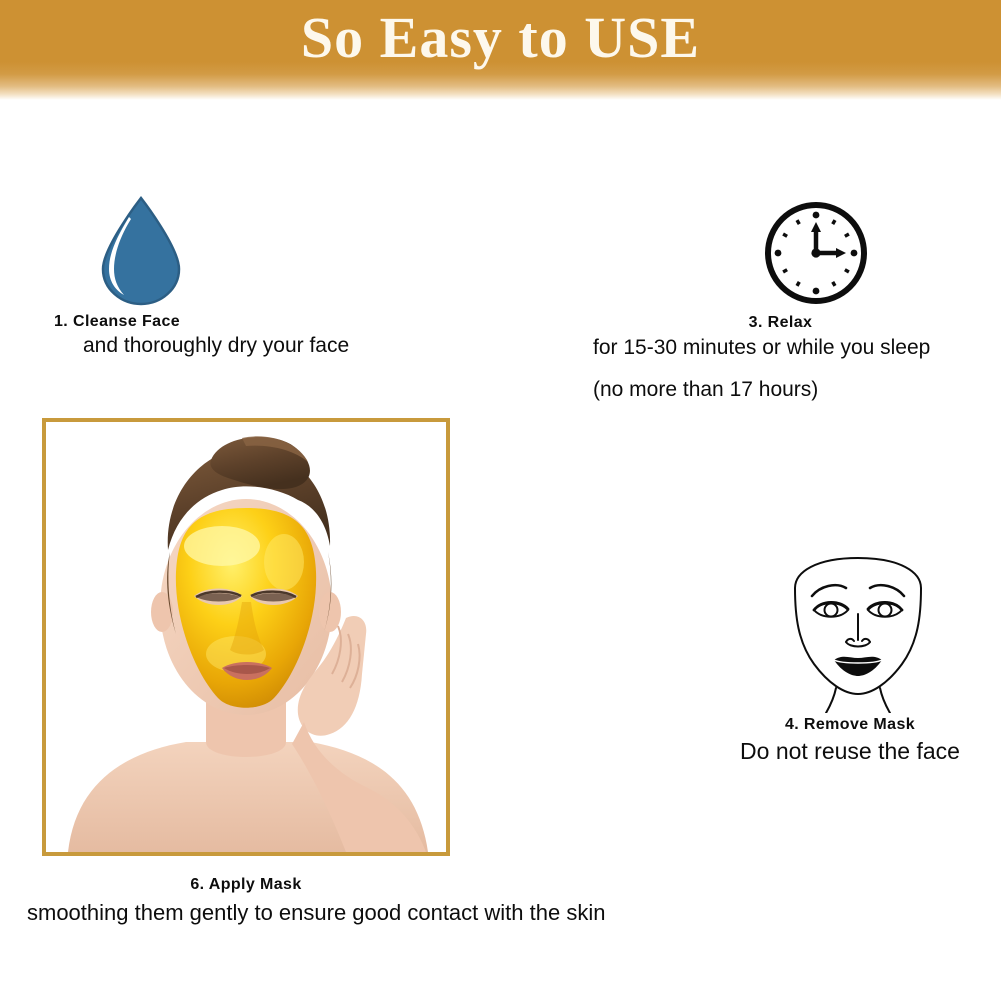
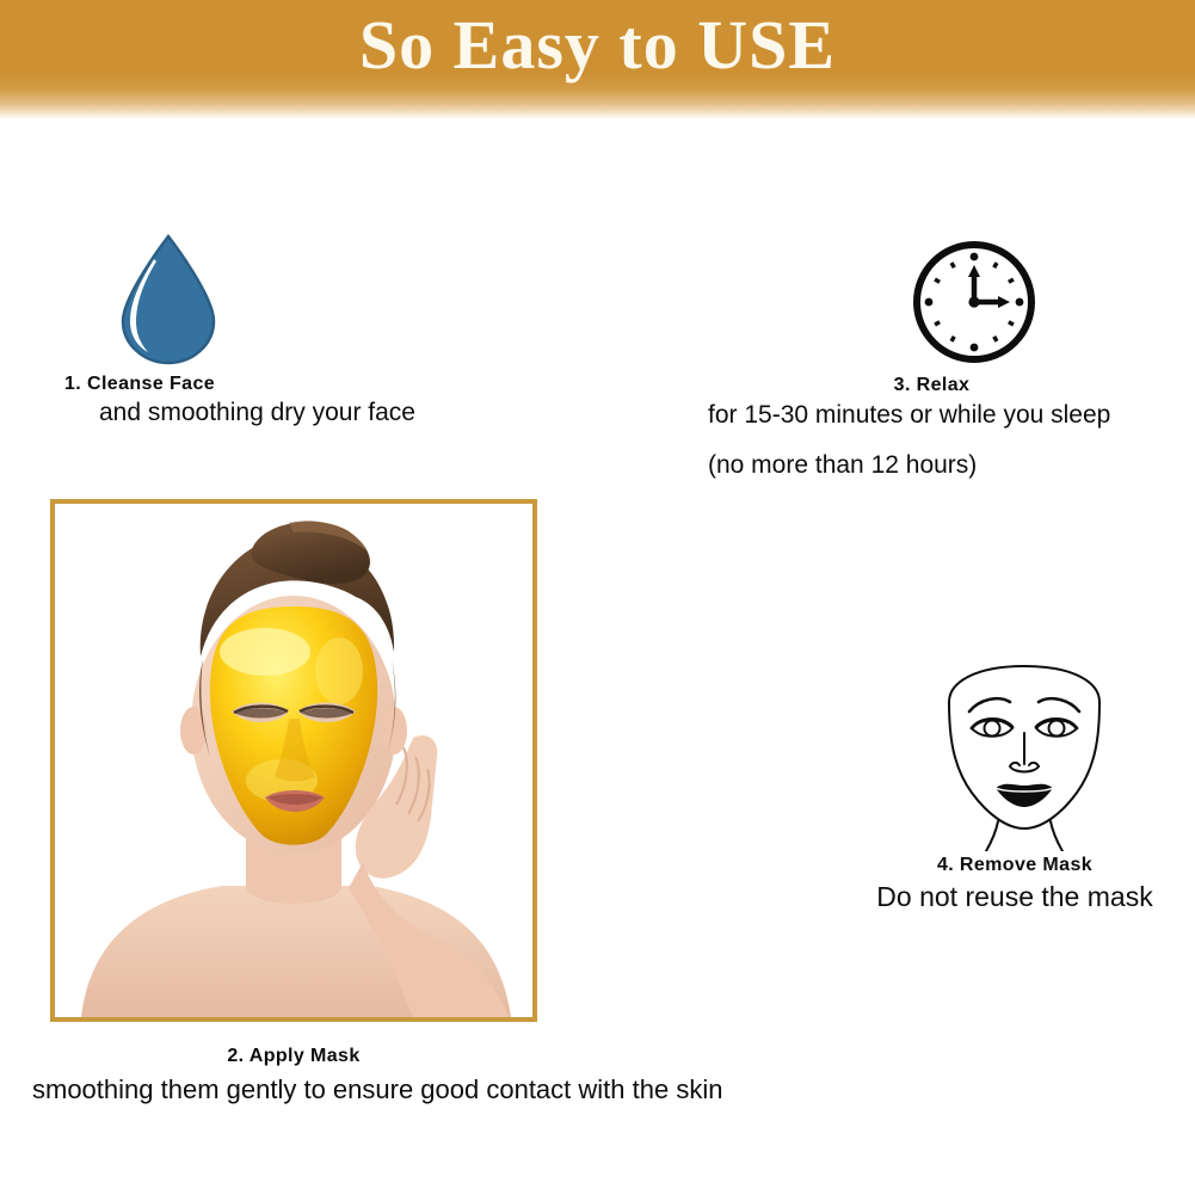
  So Easy to USE
  1. Cleanse Face
- and thoroughly dry your face
+ and smoothing dry your face
  3. Relax
  for 15-30 minutes or while you sleep
- (no more than 17 hours)
+ (no more than 12 hours)
- 6. Apply Mask
+ 2. Apply Mask
  smoothing them gently to ensure good contact with the skin
  4. Remove Mask
- Do not reuse the face
+ Do not reuse the mask
